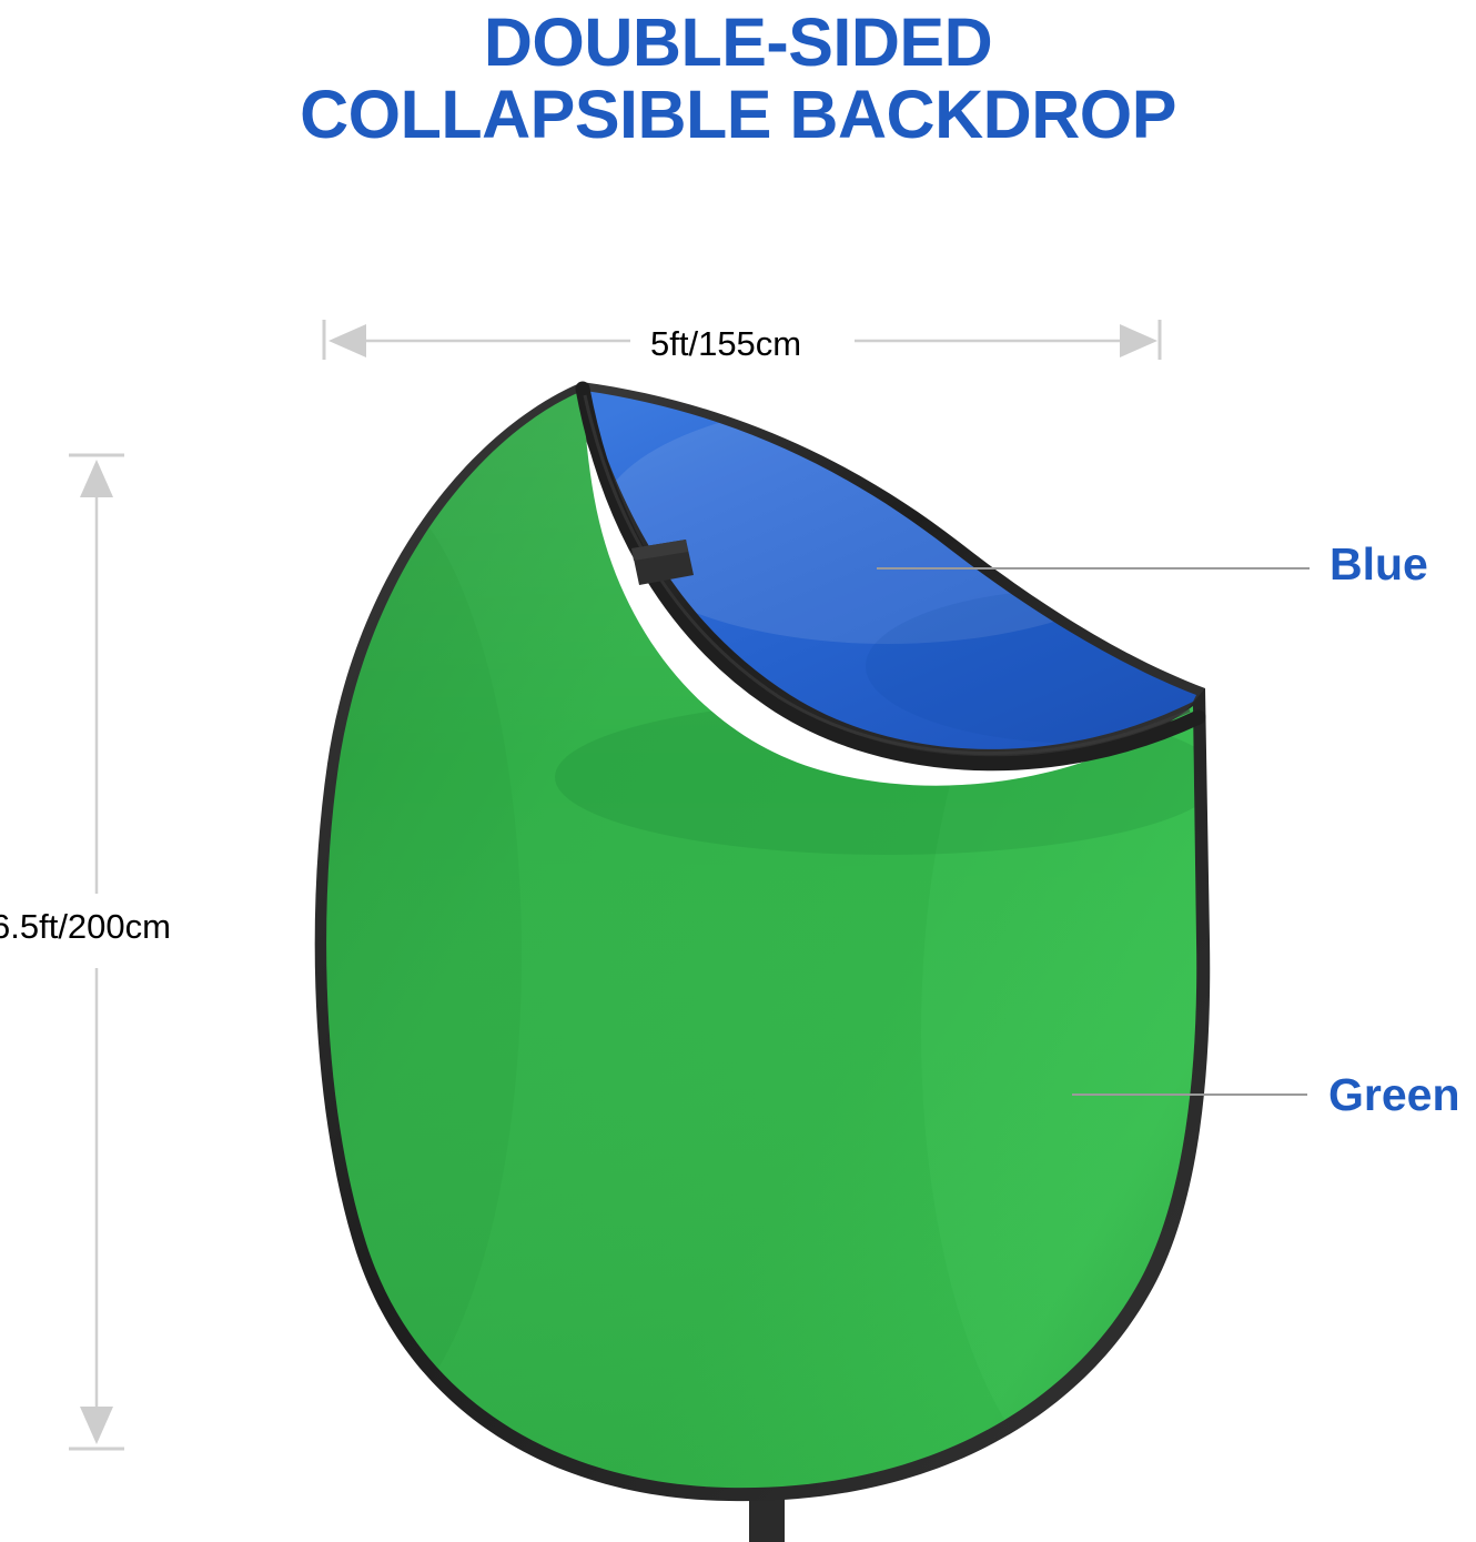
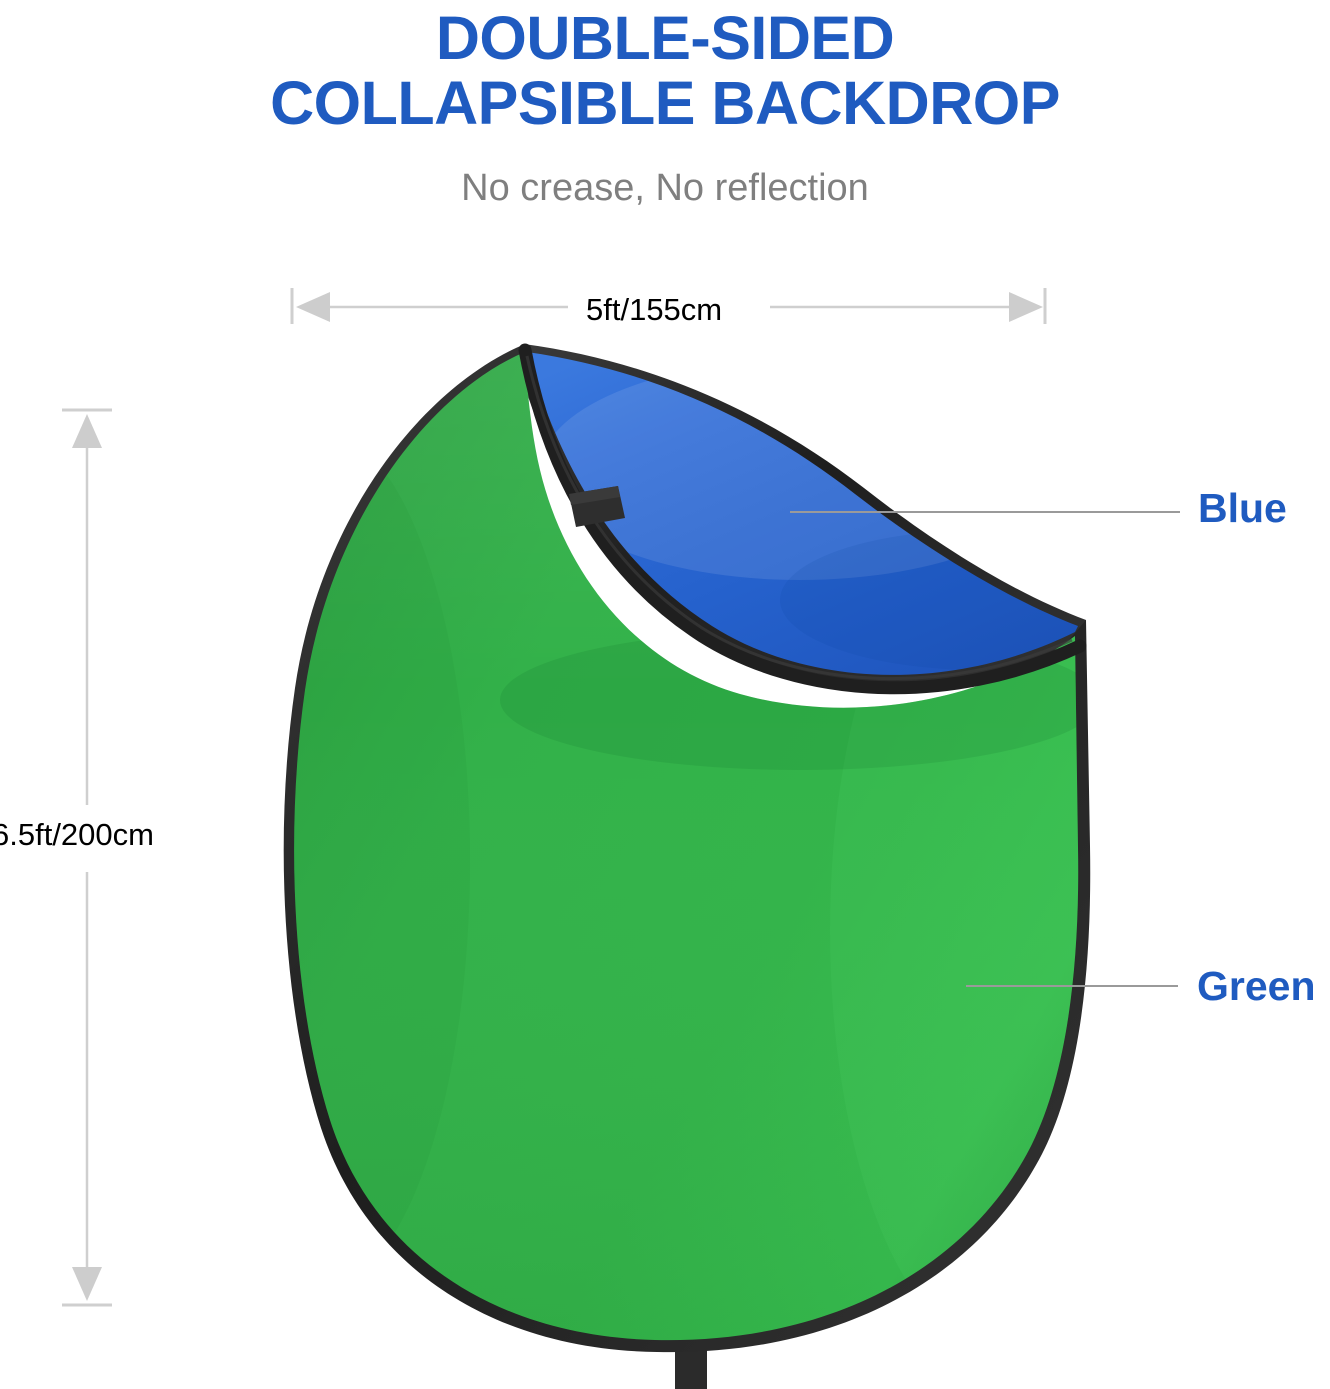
  DOUBLE-SIDED
  COLLAPSIBLE BACKDROP
+ No crease, No reflection
  5ft/155cm
  6.5ft/200cm
  Blue
  Green
